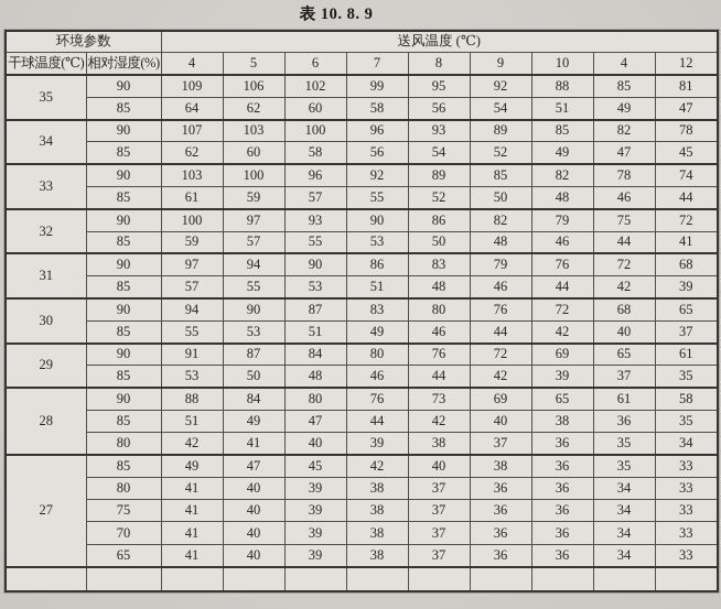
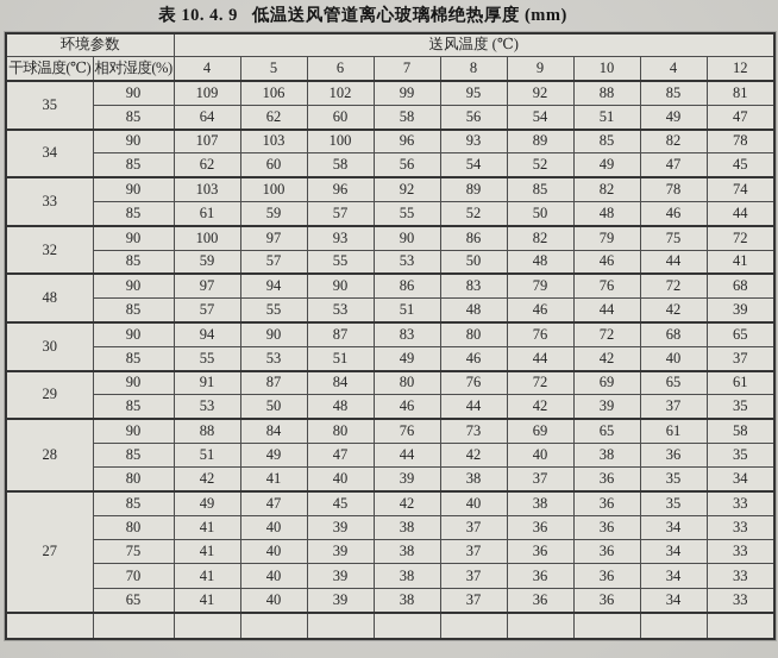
- 表 10. 8. 9
+ 表 10. 4. 9
+ 低温送风管道离心玻璃棉绝热厚度 (mm)
  环境参数	送风温度 (℃)
  干球温度(℃)	相对湿度(%)	4	5	6	7	8	9	10	4	12
  35	90	109	106	102	99	95	92	88	85	81
  85	64	62	60	58	56	54	51	49	47
  34	90	107	103	100	96	93	89	85	82	78
  85	62	60	58	56	54	52	49	47	45
  33	90	103	100	96	92	89	85	82	78	74
  85	61	59	57	55	52	50	48	46	44
  32	90	100	97	93	90	86	82	79	75	72
  85	59	57	55	53	50	48	46	44	41
- 31	90	97	94	90	86	83	79	76	72	68
+ 48	90	97	94	90	86	83	79	76	72	68
  85	57	55	53	51	48	46	44	42	39
  30	90	94	90	87	83	80	76	72	68	65
  85	55	53	51	49	46	44	42	40	37
  29	90	91	87	84	80	76	72	69	65	61
  85	53	50	48	46	44	42	39	37	35
  28	90	88	84	80	76	73	69	65	61	58
  85	51	49	47	44	42	40	38	36	35
  80	42	41	40	39	38	37	36	35	34
  27	85	49	47	45	42	40	38	36	35	33
  80	41	40	39	38	37	36	36	34	33
  75	41	40	39	38	37	36	36	34	33
  70	41	40	39	38	37	36	36	34	33
  65	41	40	39	38	37	36	36	34	33
